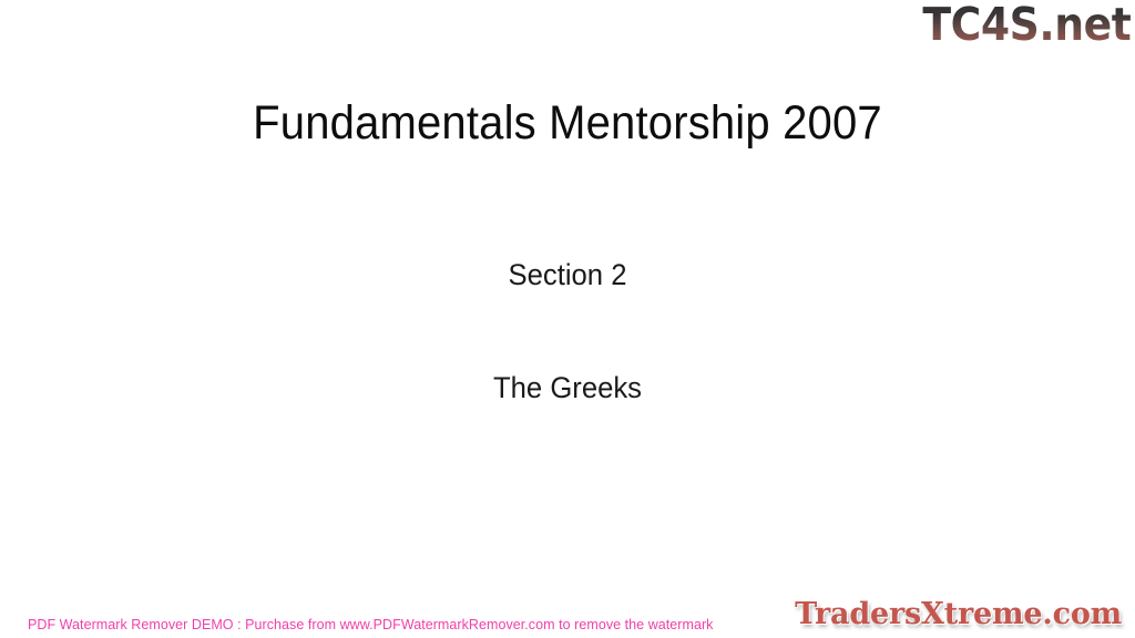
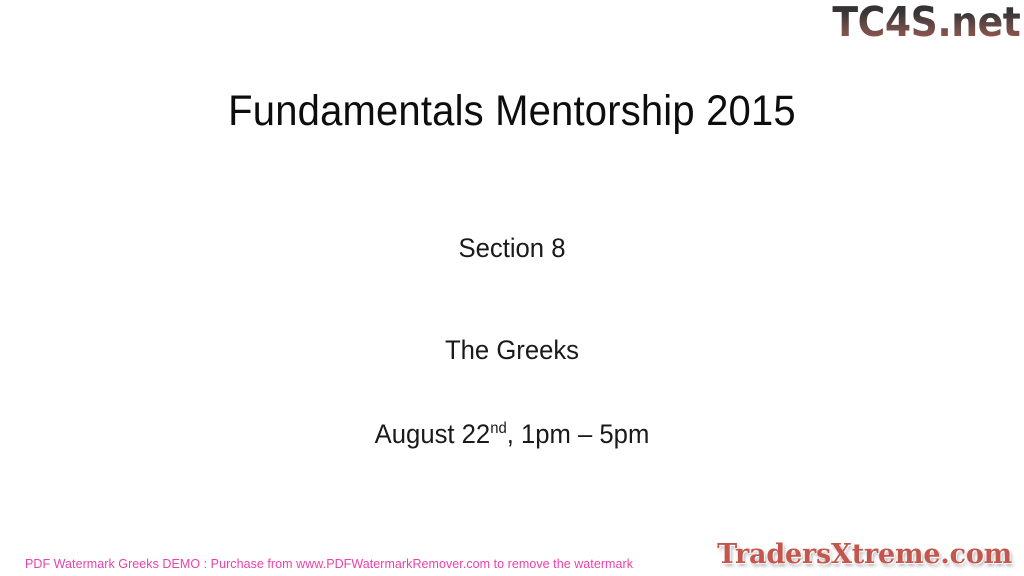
  TC4S.net
- Fundamentals Mentorship 2007
+ Fundamentals Mentorship 2015
- Section 2
+ Section 8
  The Greeks
+ August 22nd, 1pm – 5pm
- PDF Watermark Remover DEMO : Purchase from www.PDFWatermarkRemover.com to remove the watermark
+ PDF Watermark Greeks DEMO : Purchase from www.PDFWatermarkRemover.com to remove the watermark
  TradersXtreme.com
